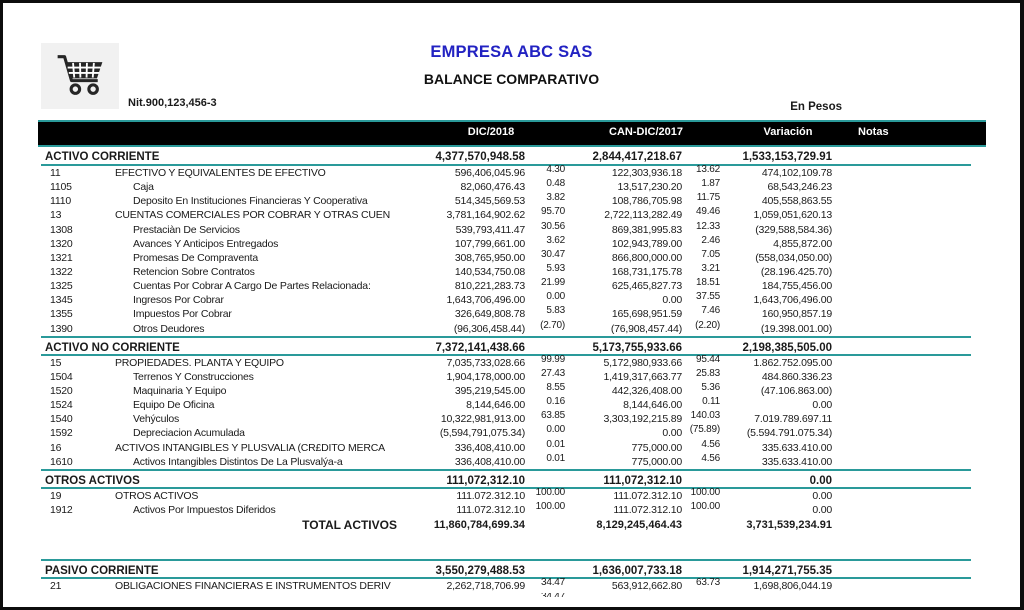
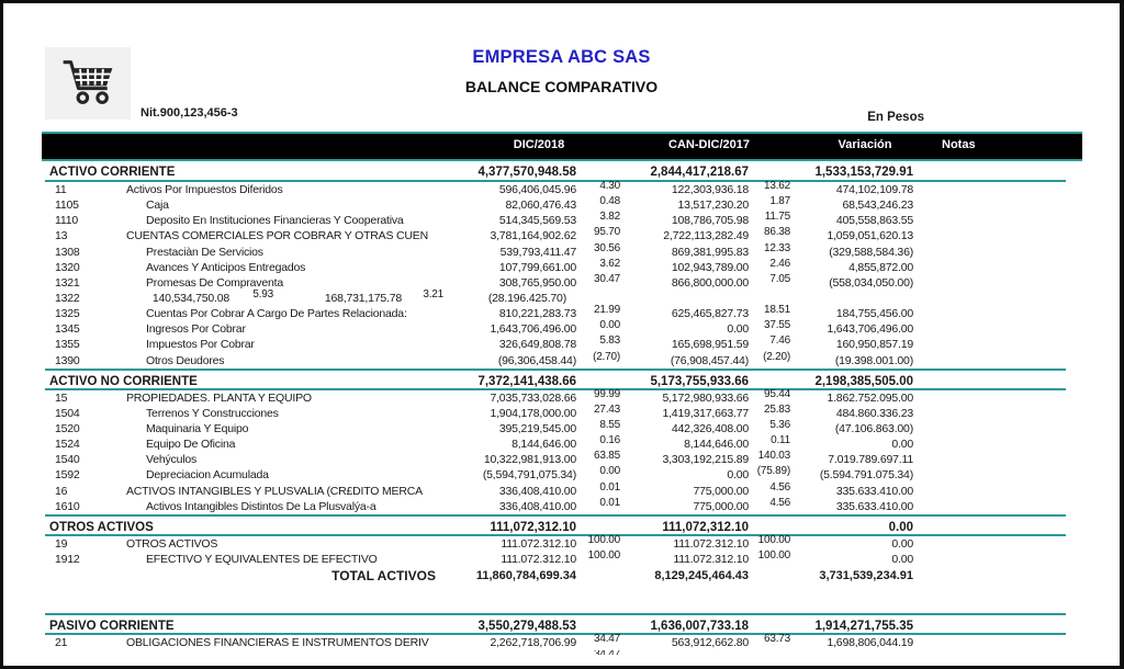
  Nit.900,123,456-3
  EMPRESA ABC SAS
  BALANCE COMPARATIVO
  En Pesos
  DIC/2018
  CAN-DIC/2017
  Variación
  Notas
  ACTIVO CORRIENTE
  4,377,570,948.58
  2,844,417,218.67
  1,533,153,729.91
  11
- EFECTIVO Y EQUIVALENTES DE EFECTIVO
+ Activos Por Impuestos Diferidos
  596,406,045.96
  4.30
  122,303,936.18
  13.62
  474,102,109.78
  1105
  Caja
  82,060,476.43
  0.48
  13,517,230.20
  1.87
  68,543,246.23
  1110
  Deposito En Instituciones Financieras Y Cooperativa
  514,345,569.53
  3.82
  108,786,705.98
  11.75
  405,558,863.55
  13
  CUENTAS COMERCIALES POR COBRAR Y OTRAS CUEN
  3,781,164,902.62
  95.70
  2,722,113,282.49
- 49.46
+ 86.38
  1,059,051,620.13
  1308
  Prestaciàn De Servicios
  539,793,411.47
  30.56
  869,381,995.83
  12.33
  (329,588,584.36)
  1320
  Avances Y Anticipos Entregados
  107,799,661.00
  3.62
  102,943,789.00
  2.46
  4,855,872.00
  1321
  Promesas De Compraventa
  308,765,950.00
  30.47
  866,800,000.00
  7.05
  (558,034,050.00)
  1322
- Retencion Sobre Contratos
  140,534,750.08
  5.93
  168,731,175.78
  3.21
  (28.196.425.70)
  1325
  Cuentas Por Cobrar A Cargo De Partes Relacionada:
  810,221,283.73
  21.99
  625,465,827.73
  18.51
  184,755,456.00
  1345
  Ingresos Por Cobrar
  1,643,706,496.00
  0.00
  0.00
  37.55
  1,643,706,496.00
  1355
  Impuestos Por Cobrar
  326,649,808.78
  5.83
  165,698,951.59
  7.46
  160,950,857.19
  1390
  Otros Deudores
  (96,306,458.44)
  (2.70)
  (76,908,457.44)
  (2.20)
  (19.398.001.00)
  ACTIVO NO CORRIENTE
  7,372,141,438.66
  5,173,755,933.66
  2,198,385,505.00
  15
  PROPIEDADES. PLANTA Y EQUIPO
  7,035,733,028.66
  99.99
  5,172,980,933.66
  95.44
  1.862.752.095.00
  1504
  Terrenos Y Construcciones
  1,904,178,000.00
  27.43
  1,419,317,663.77
  25.83
  484.860.336.23
  1520
  Maquinaria Y Equipo
  395,219,545.00
  8.55
  442,326,408.00
  5.36
  (47.106.863.00)
  1524
  Equipo De Oficina
  8,144,646.00
  0.16
  8,144,646.00
  0.11
  0.00
  1540
  Vehýculos
  10,322,981,913.00
  63.85
  3,303,192,215.89
  140.03
  7.019.789.697.11
  1592
  Depreciacion Acumulada
  (5,594,791,075.34)
  0.00
  0.00
  (75.89)
  (5.594.791.075.34)
  16
  ACTIVOS INTANGIBLES Y PLUSVALIA (CR£DITO MERCA
  336,408,410.00
  0.01
  775,000.00
  4.56
  335.633.410.00
  1610
  Activos Intangibles Distintos De La Plusvalýa-a
  336,408,410.00
  0.01
  775,000.00
  4.56
  335.633.410.00
  OTROS ACTIVOS
  111,072,312.10
  111,072,312.10
  0.00
  19
  OTROS ACTIVOS
  111.072.312.10
  100.00
  111.072.312.10
  100.00
  0.00
  1912
- Activos Por Impuestos Diferidos
+ EFECTIVO Y EQUIVALENTES DE EFECTIVO
  111.072.312.10
  100.00
  111.072.312.10
  100.00
  0.00
  TOTAL ACTIVOS
  11,860,784,699.34
  8,129,245,464.43
  3,731,539,234.91
  PASIVO CORRIENTE
  3,550,279,488.53
  1,636,007,733.18
  1,914,271,755.35
  21
  OBLIGACIONES FINANCIERAS E INSTRUMENTOS DERIV
  2,262,718,706.99
  34.47
  563,912,662.80
  63.73
  1,698,806,044.19
  34.47
